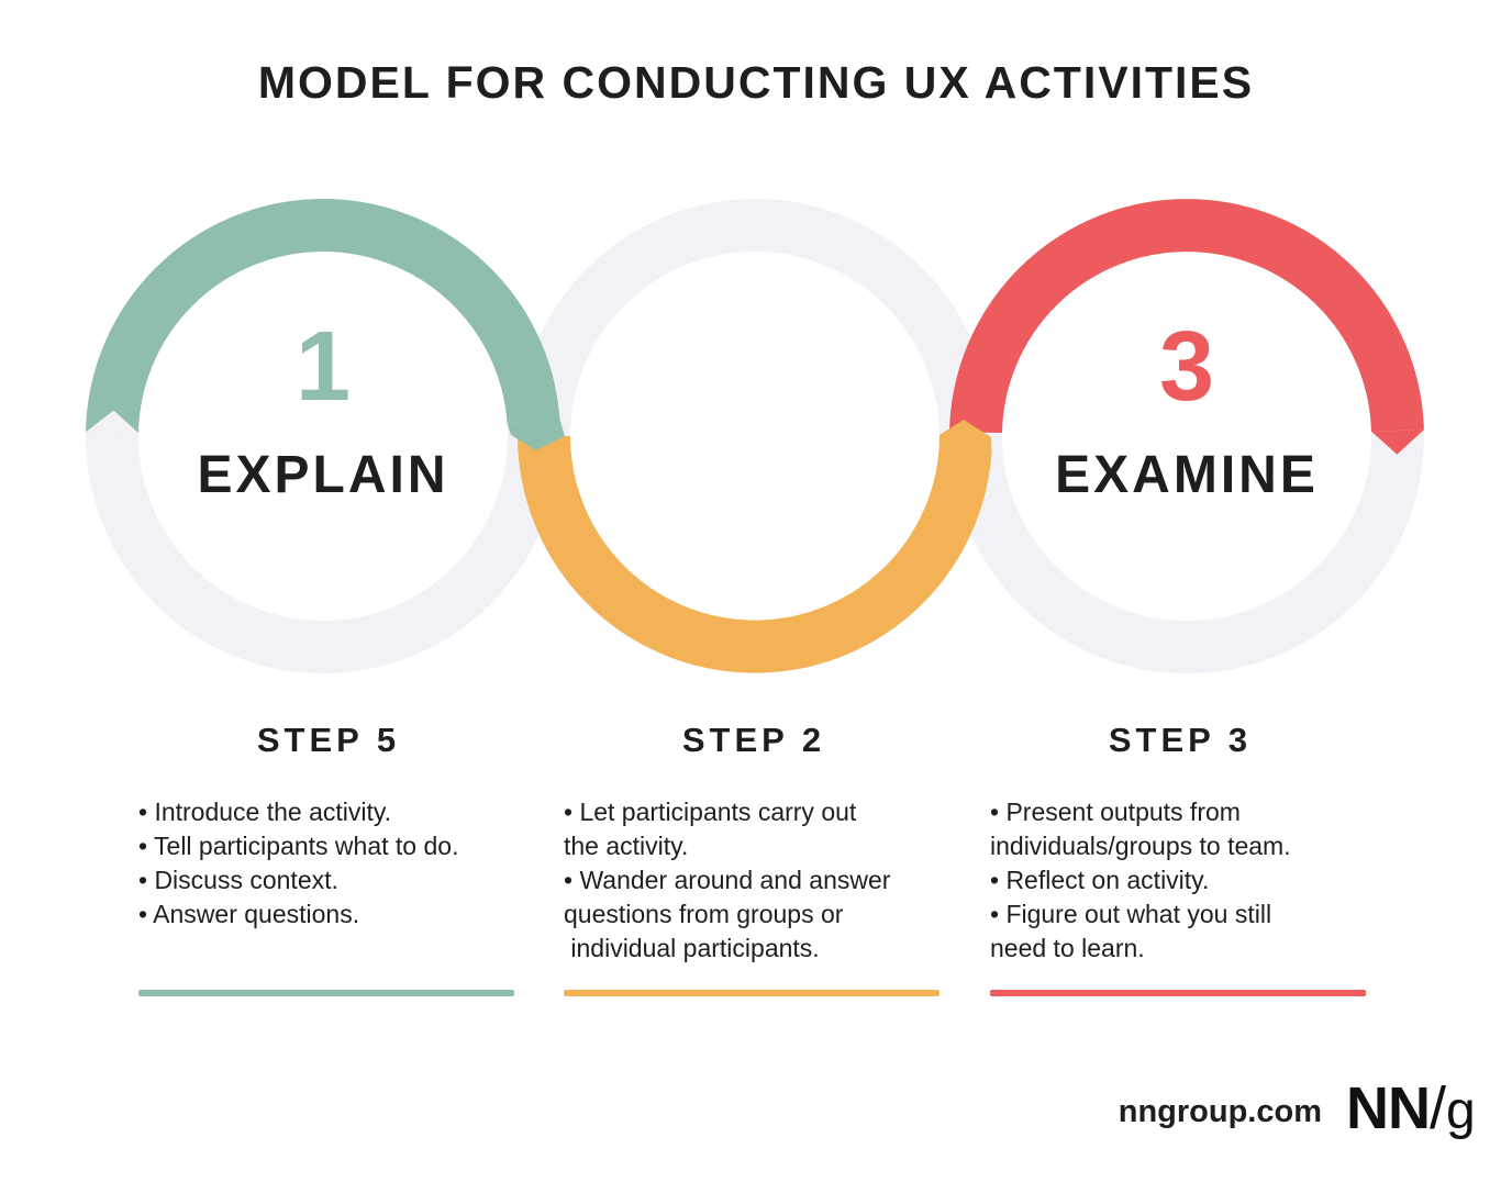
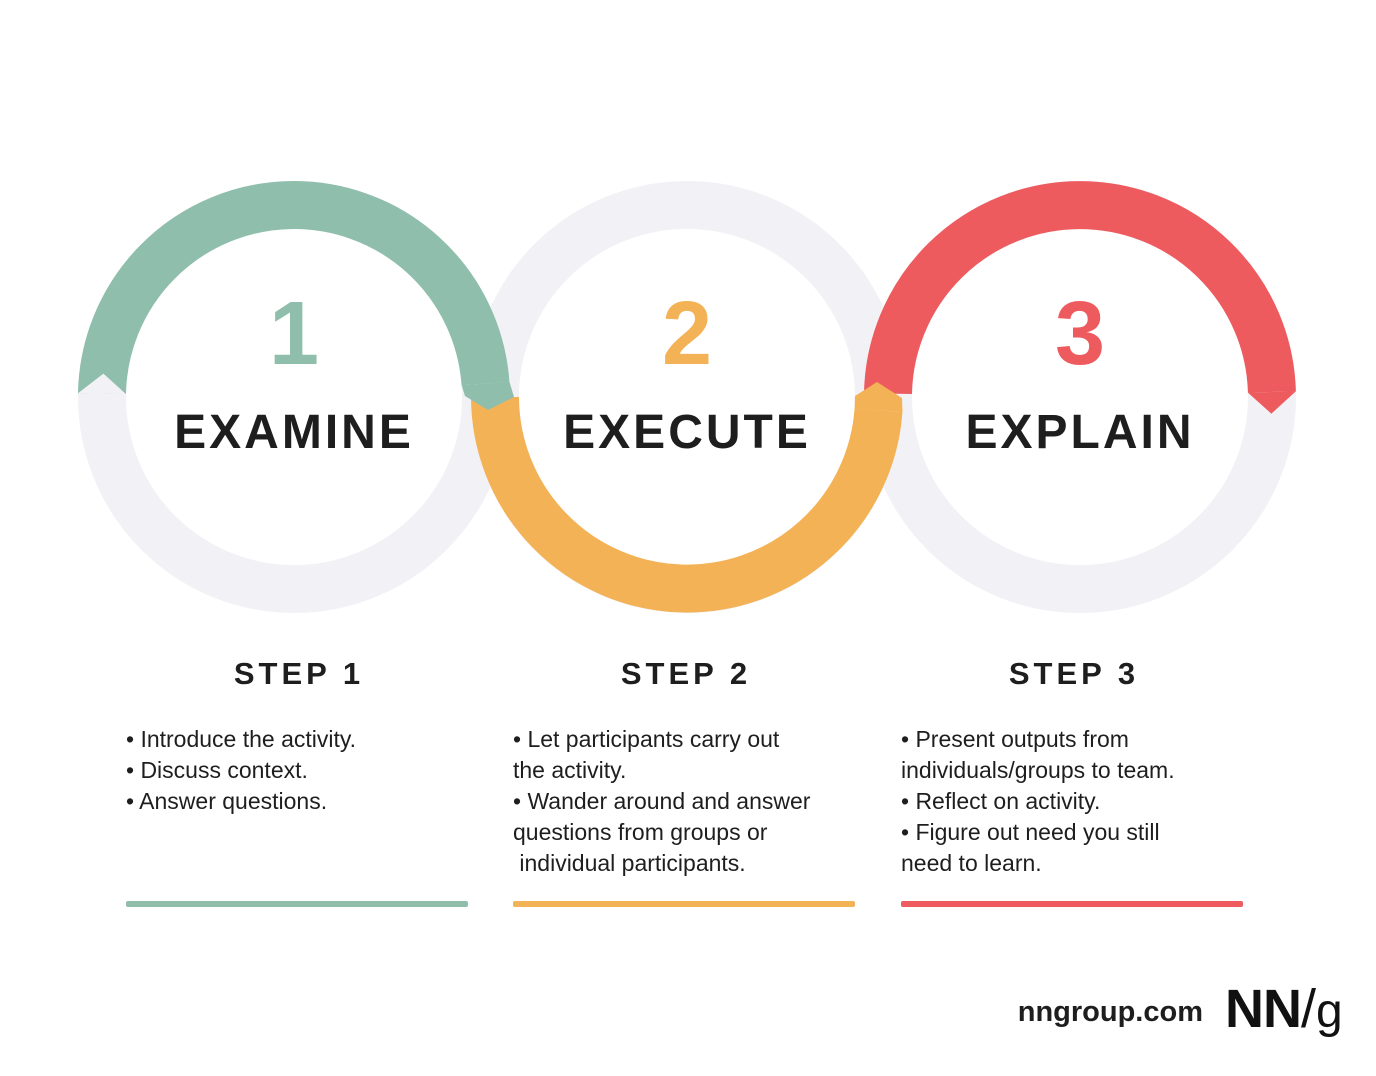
- MODEL FOR CONDUCTING UX ACTIVITIES
  1
- EXPLAIN
+ EXAMINE
+ 2
+ EXECUTE
  3
- EXAMINE
+ EXPLAIN
- STEP 5
+ STEP 1
  • Introduce the activity.
- • Tell participants what to do.
  • Discuss context.
  • Answer questions.
  STEP 2
  • Let participants carry out
  the activity.
  • Wander around and answer
  questions from groups or
  individual participants.
  STEP 3
  • Present outputs from
  individuals/groups to team.
  • Reflect on activity.
- • Figure out what you still
+ • Figure out need you still
  need to learn.
  nngroup.com
  NN/g
